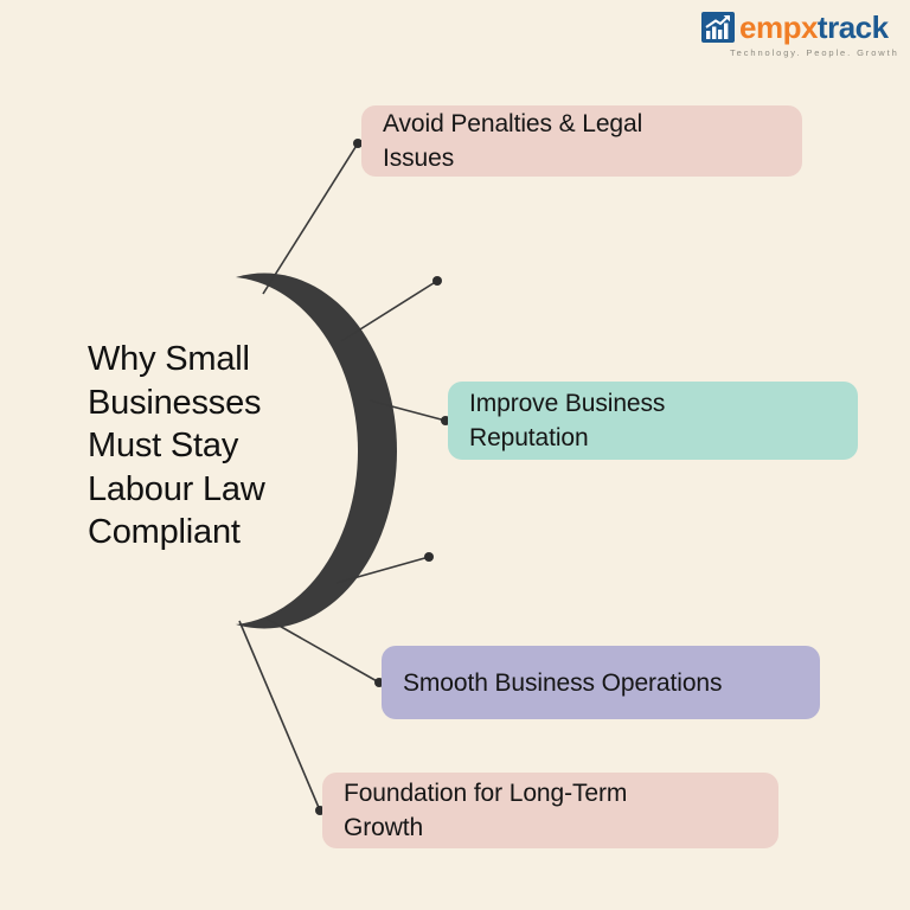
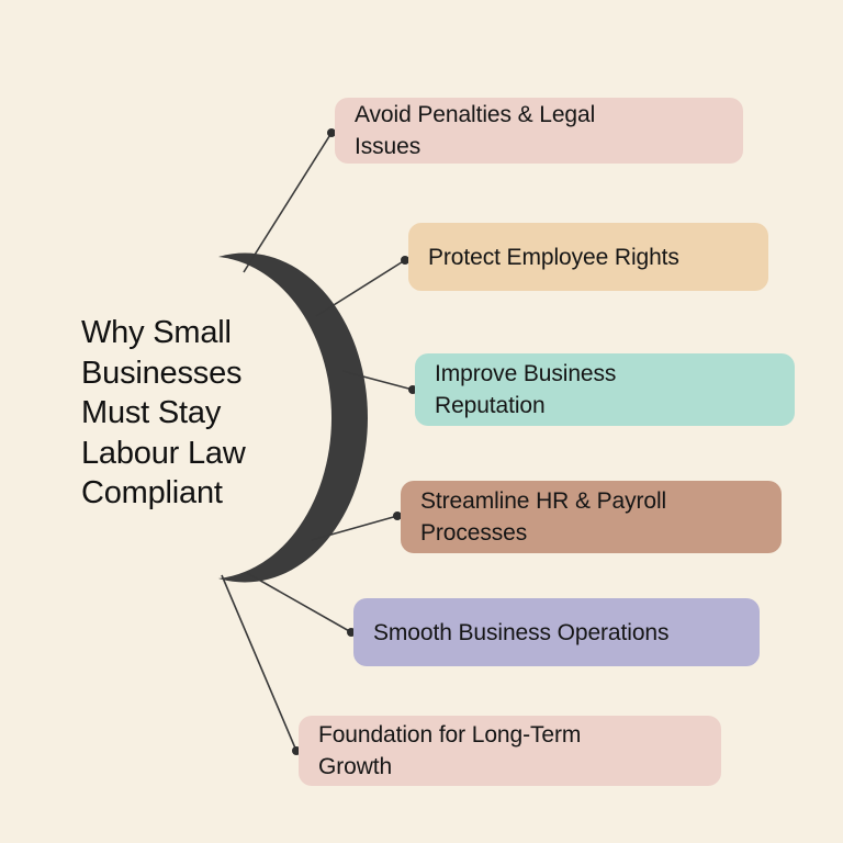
- empxtrack
- Technology. People. Growth
  Why Small
  Businesses
  Must Stay
  Labour Law
  Compliant
  Avoid Penalties & Legal
  Issues
+ Protect Employee Rights
  Improve Business
  Reputation
+ Streamline HR & Payroll
+ Processes
  Smooth Business Operations
  Foundation for Long-Term
  Growth
